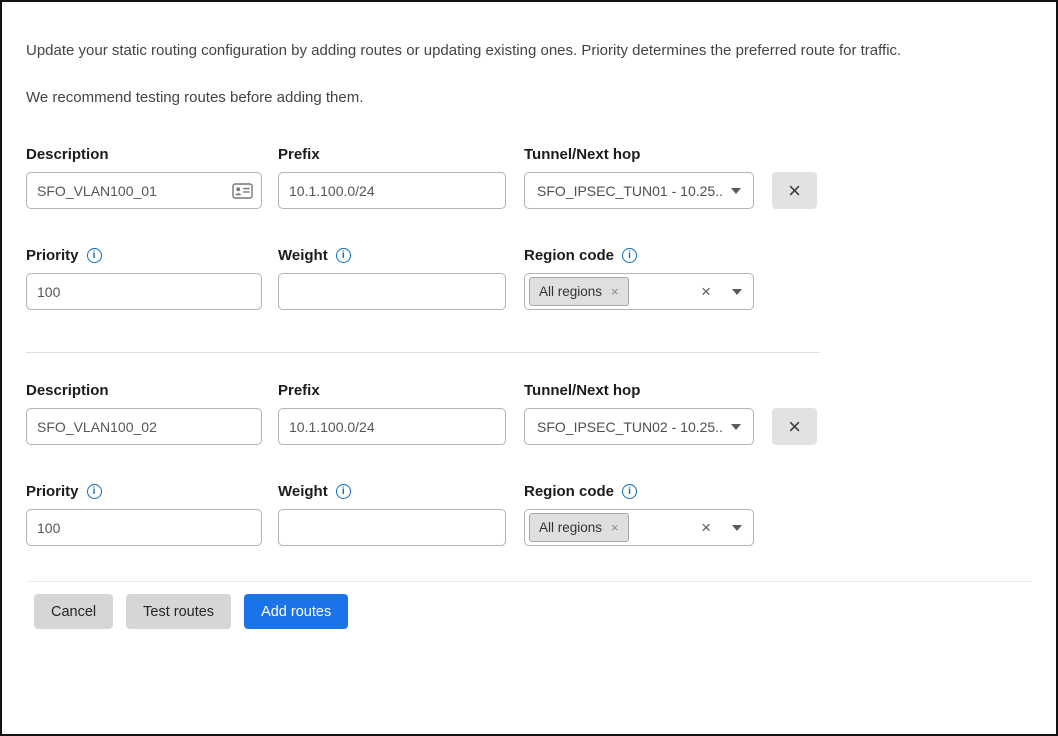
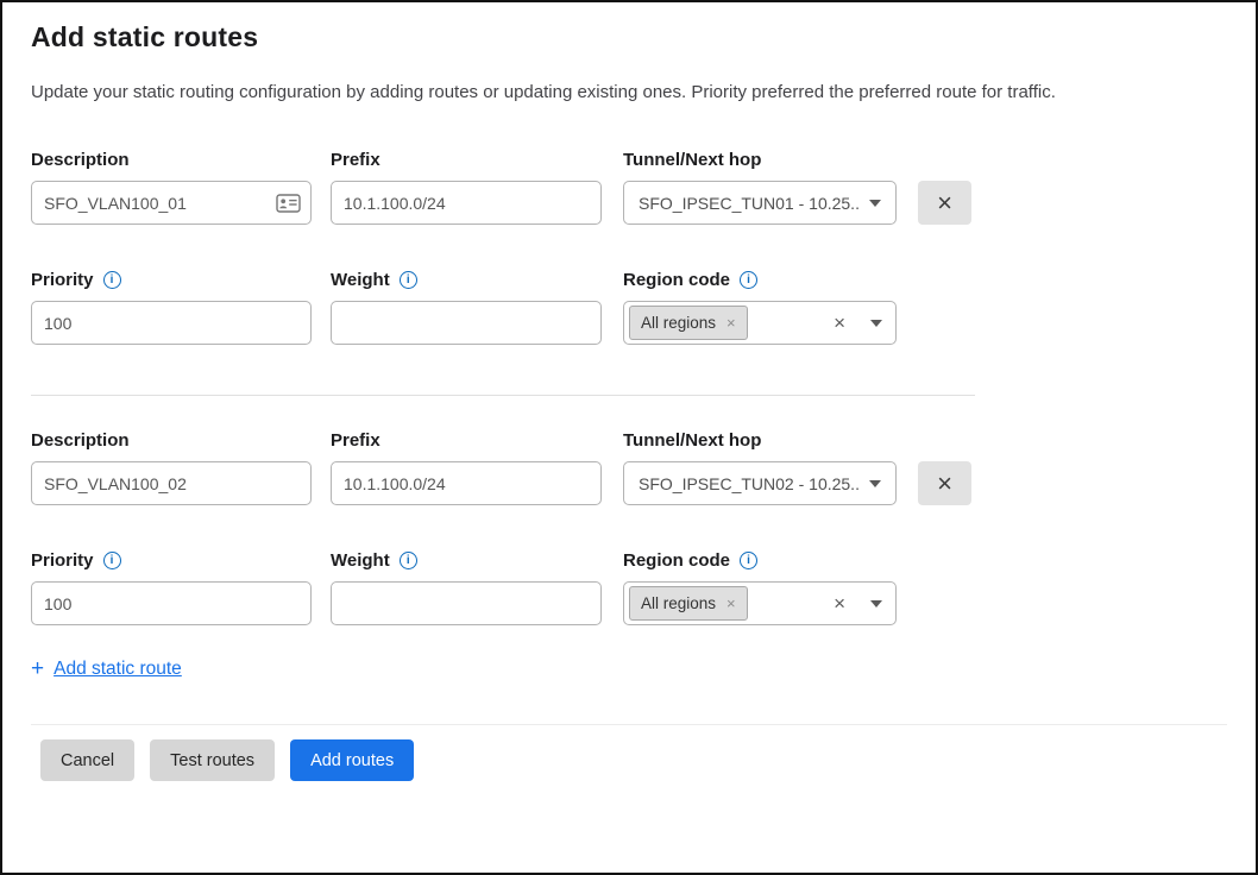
+ Add static routes
- Update your static routing configuration by adding routes or updating existing ones. Priority determines the preferred route for traffic.
+ Update your static routing configuration by adding routes or updating existing ones. Priority preferred the preferred route for traffic.
- We recommend testing routes before adding them.
  Description
  SFO_VLAN100_01
  Prefix
  10.1.100.0/24
  Tunnel/Next hop
  SFO_IPSEC_TUN01 - 10.25..
  ×
  Priority
  i
  100
  Weight
  i
  Region code
  i
  All regions
  ×
  ×
  Description
  SFO_VLAN100_02
  Prefix
  10.1.100.0/24
  Tunnel/Next hop
  SFO_IPSEC_TUN02 - 10.25..
  ×
  Priority
  i
  100
  Weight
  i
  Region code
  i
  All regions
  ×
  ×
+ +
+ Add static route
  Cancel
  Test routes
  Add routes
